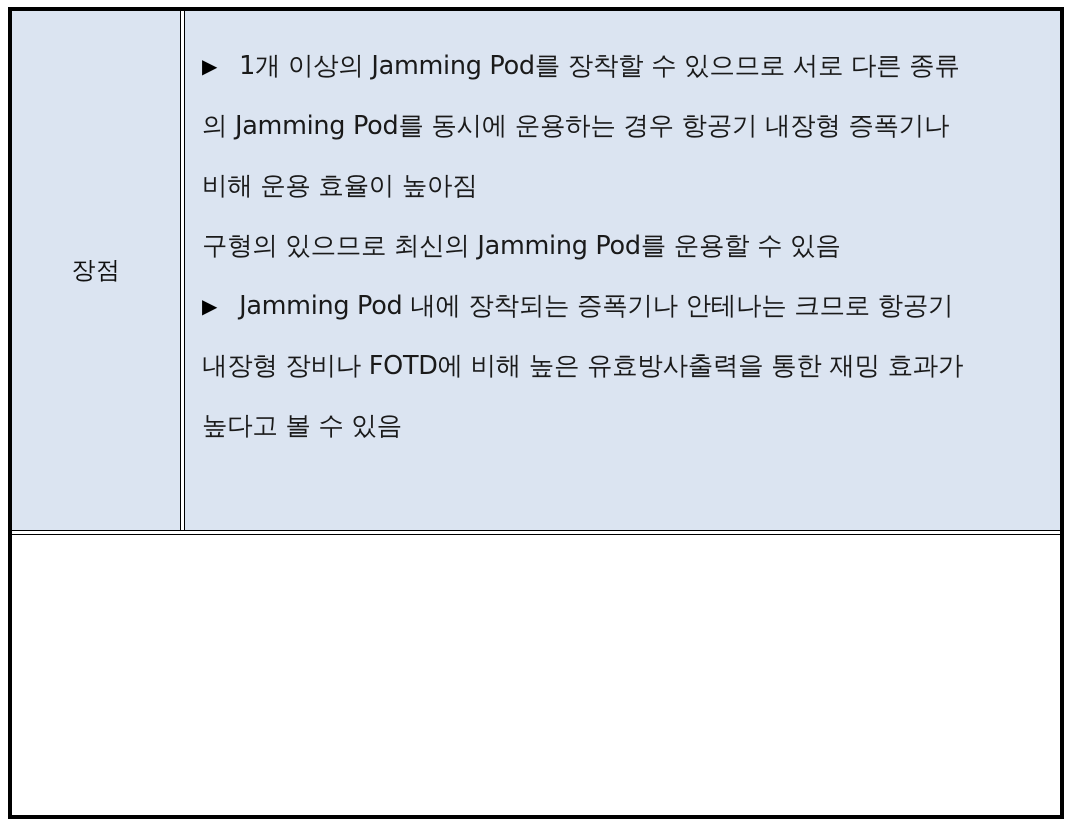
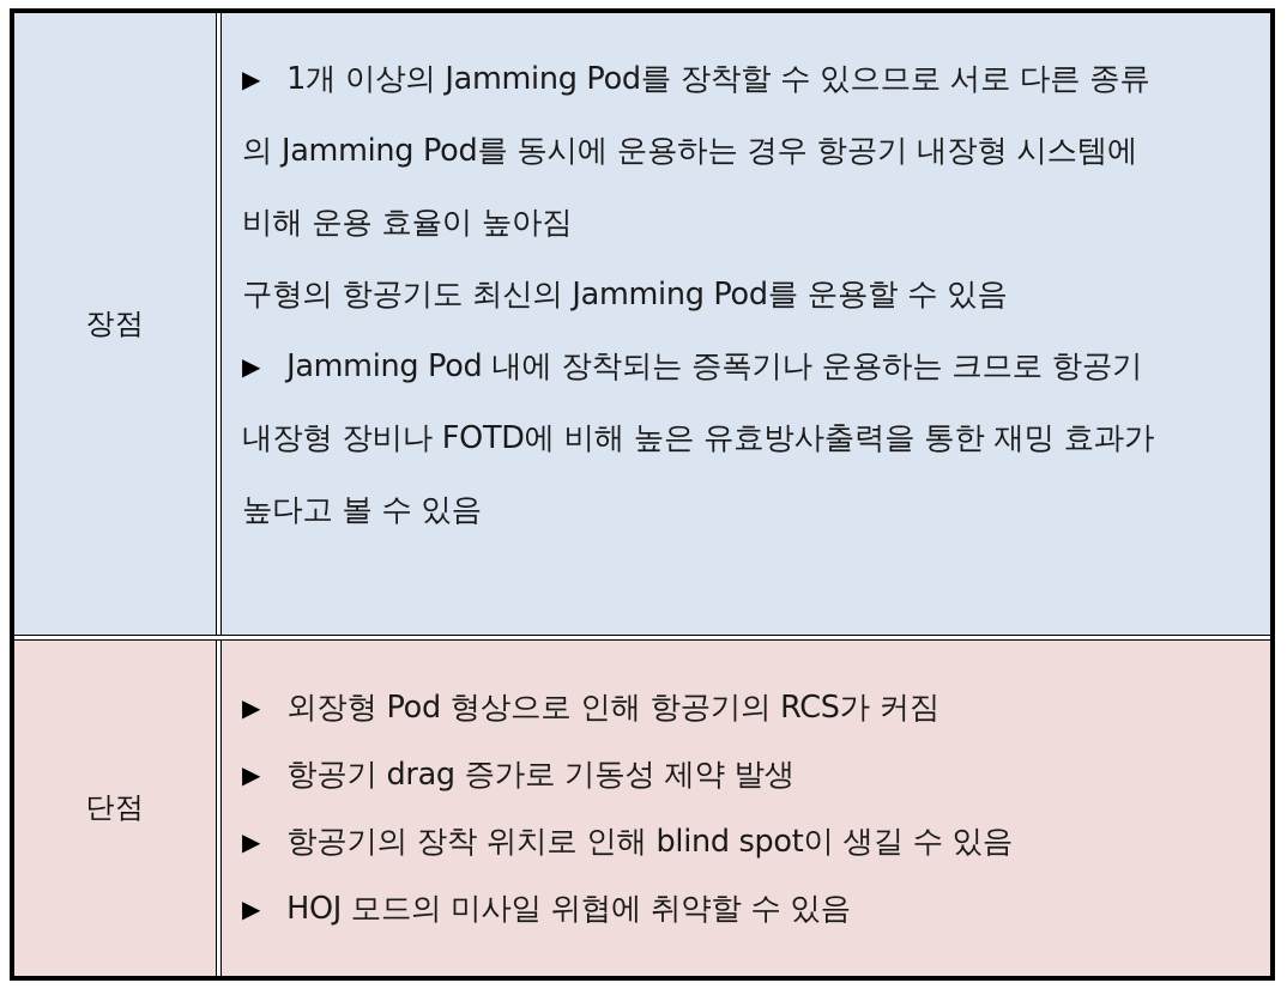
  장점
  ▶ 1개 이상의 Jamming Pod를 장착할 수 있으므로 서로 다른 종류
- 의 Jamming Pod를 동시에 운용하는 경우 항공기 내장형 증폭기나
+ 의 Jamming Pod를 동시에 운용하는 경우 항공기 내장형 시스템에
  비해 운용 효율이 높아짐
- 구형의 있으므로 최신의 Jamming Pod를 운용할 수 있음
+ 구형의 항공기도 최신의 Jamming Pod를 운용할 수 있음
- ▶ Jamming Pod 내에 장착되는 증폭기나 안테나는 크므로 항공기
+ ▶ Jamming Pod 내에 장착되는 증폭기나 운용하는 크므로 항공기
  내장형 장비나 FOTD에 비해 높은 유효방사출력을 통한 재밍 효과가
  높다고 볼 수 있음
+ 단점
+ ▶ 외장형 Pod 형상으로 인해 항공기의 RCS가 커짐
+ ▶ 항공기 drag 증가로 기동성 제약 발생
+ ▶ 항공기의 장착 위치로 인해 blind spot이 생길 수 있음
+ ▶ HOJ 모드의 미사일 위협에 취약할 수 있음
